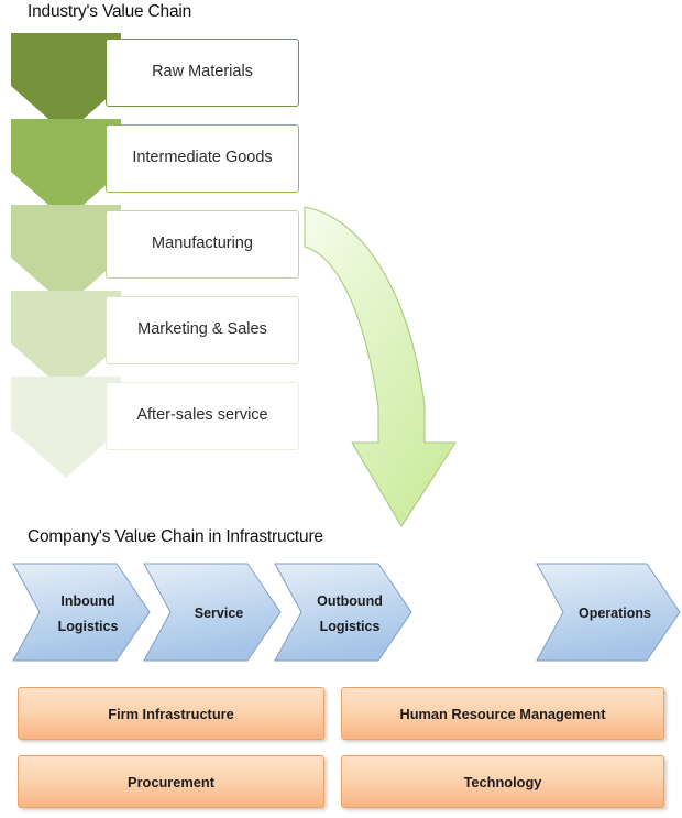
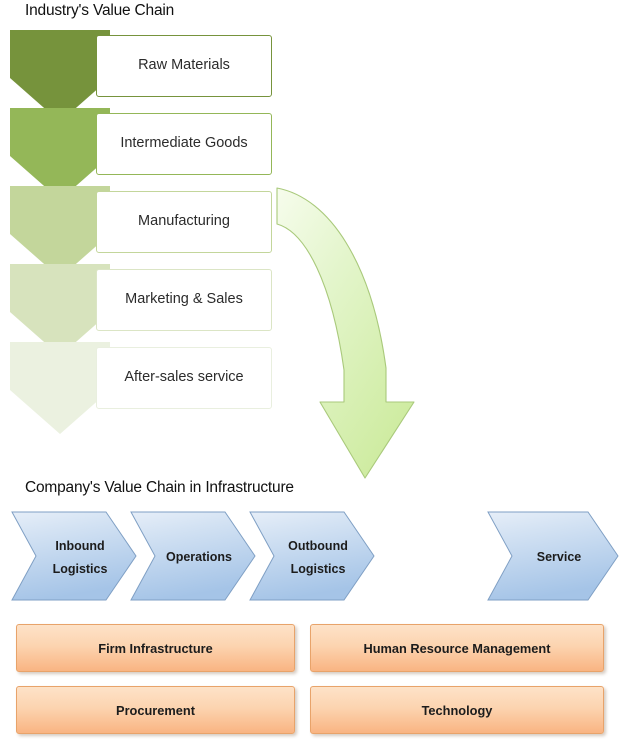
  Industry's Value Chain
  Raw Materials
  Intermediate Goods
  Manufacturing
  Marketing & Sales
  After-sales service
  Company's Value Chain in Infrastructure
  Inbound
  Logistics
- Service
+ Operations
  Outbound
  Logistics
- Operations
+ Service
  Firm Infrastructure
  Human Resource Management
  Procurement
  Technology
